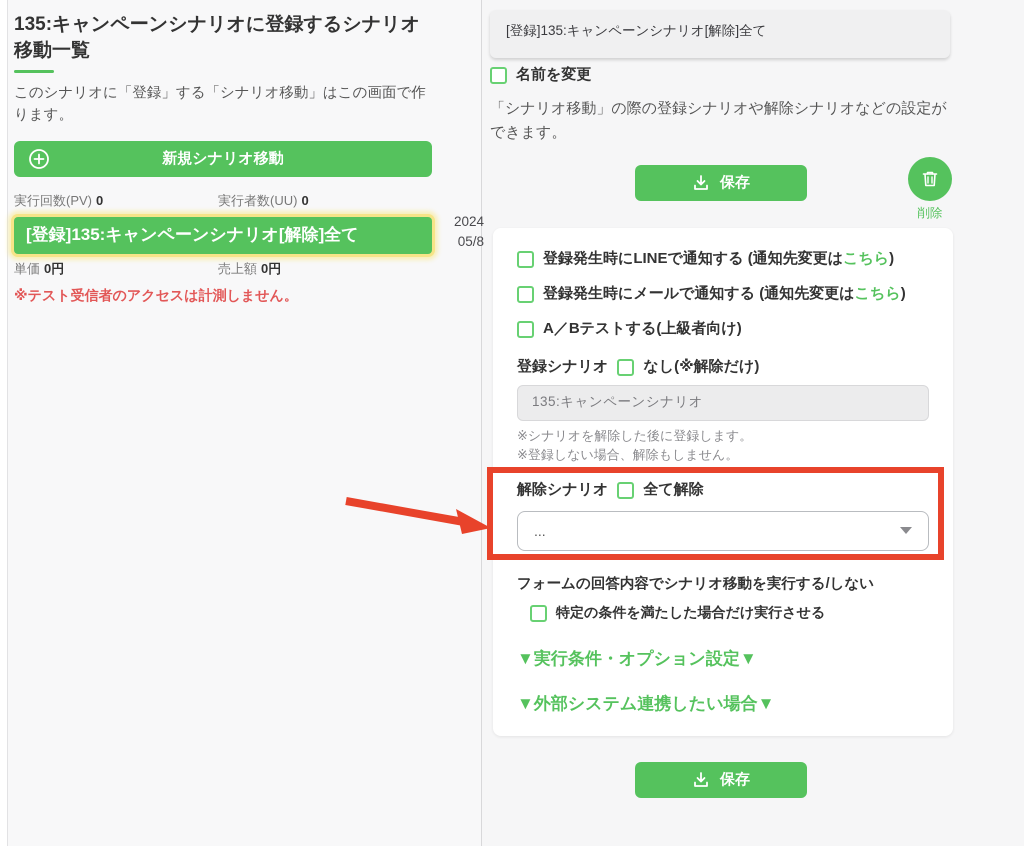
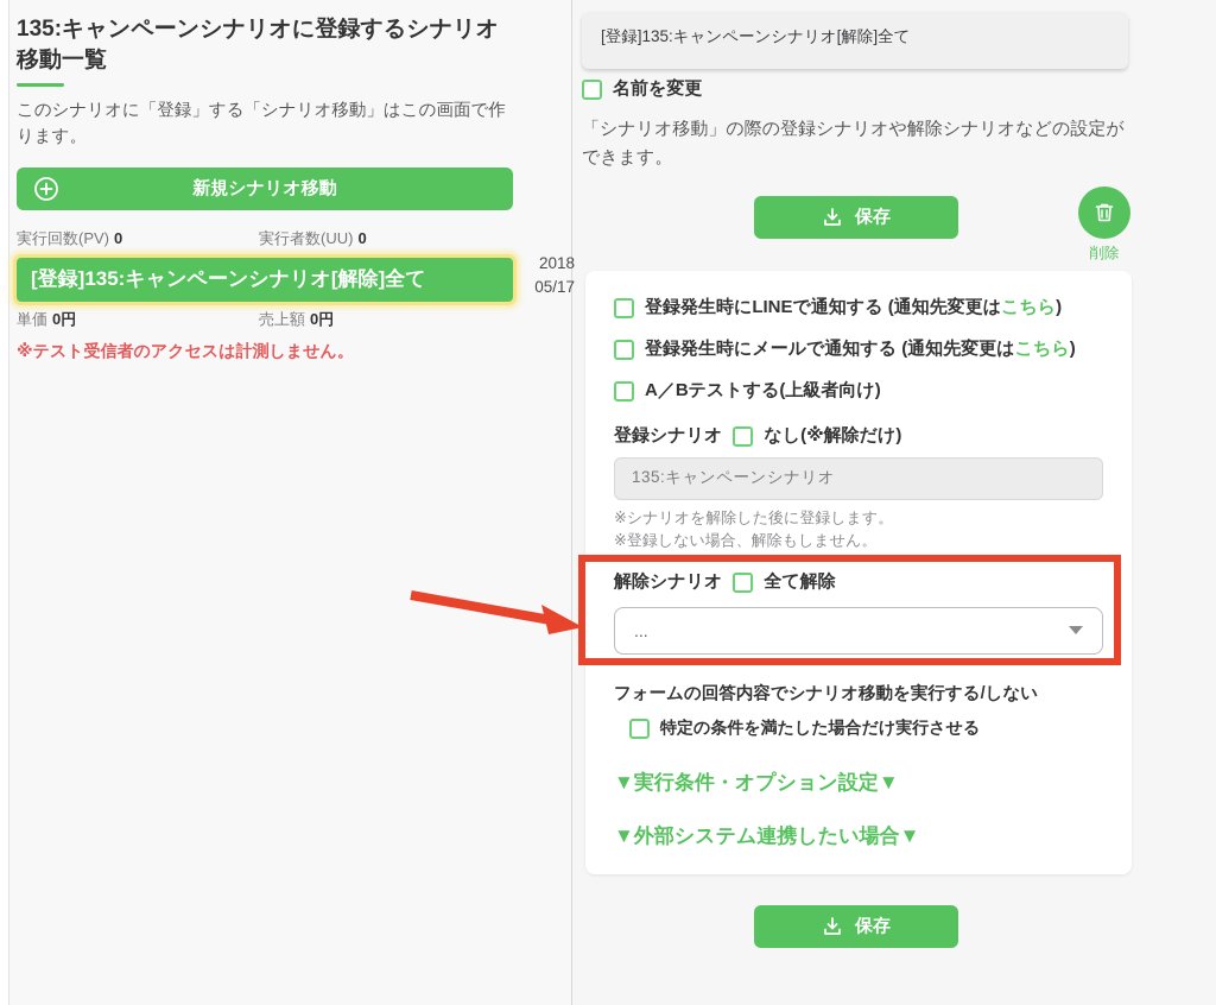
  135:キャンペーンシナリオに登録するシナリオ移動一覧
  このシナリオに「登録」する「シナリオ移動」はこの画面で作ります。
  新規シナリオ移動
  実行回数(PV) 0
  実行者数(UU) 0
  [登録]135:キャンペーンシナリオ[解除]全て
- 2024
+ 2018
- 05/8
+ 05/17
  単価 0円
  売上額 0円
  ※テスト受信者のアクセスは計測しません。
  [登録]135:キャンペーンシナリオ[解除]全て
  名前を変更
  「シナリオ移動」の際の登録シナリオや解除シナリオなどの設定ができます。
  保存
  削除
  登録発生時にLINEで通知する (通知先変更はこちら)
  登録発生時にメールで通知する (通知先変更はこちら)
  A／Bテストする(上級者向け)
  登録シナリオ
  なし(※解除だけ)
  135:キャンペーンシナリオ
  ※シナリオを解除した後に登録します。
  ※登録しない場合、解除もしません。
  解除シナリオ
  全て解除
  ...
  フォームの回答内容でシナリオ移動を実行する/しない
  特定の条件を満たした場合だけ実行させる
  ▼実行条件・オプション設定▼
  ▼外部システム連携したい場合▼
  保存
